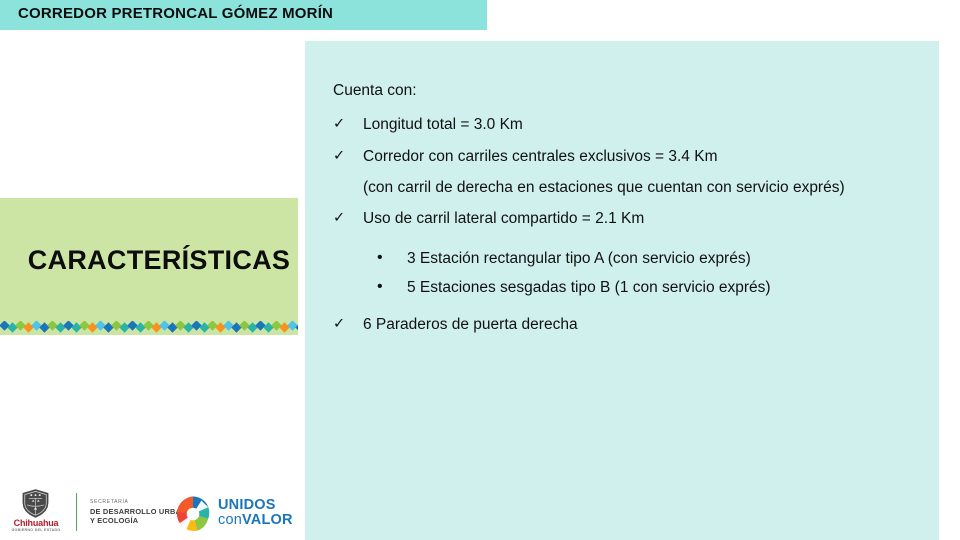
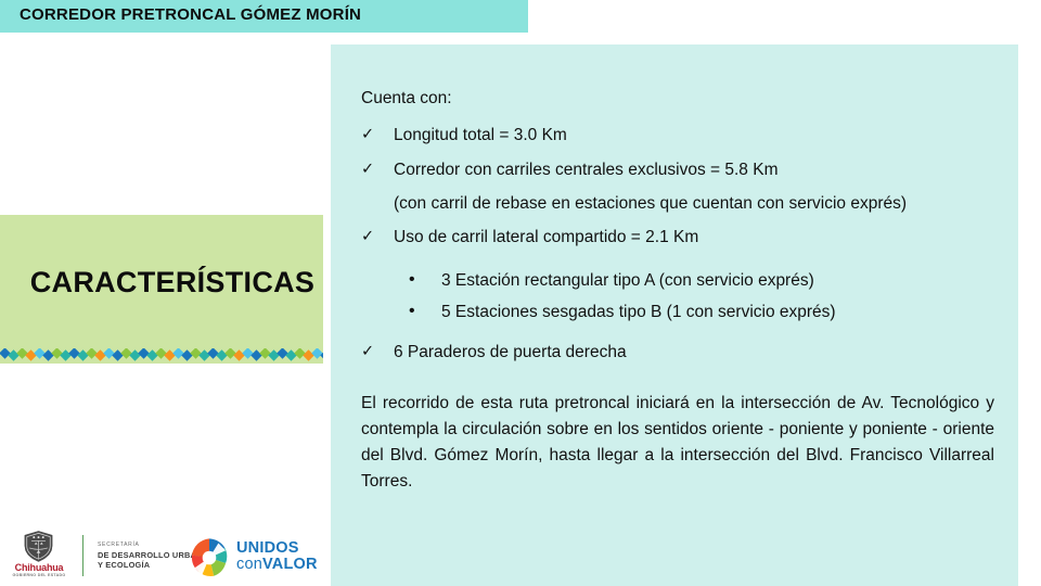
  CORREDOR PRETRONCAL GÓMEZ MORÍN
  CARACTERÍSTICAS
  Cuenta con:
  ✓
  Longitud total = 3.0 Km
  ✓
- Corredor con carriles centrales exclusivos = 3.4 Km
+ Corredor con carriles centrales exclusivos = 5.8 Km
- (con carril de derecha en estaciones que cuentan con servicio exprés)
+ (con carril de rebase en estaciones que cuentan con servicio exprés)
  ✓
  Uso de carril lateral compartido = 2.1 Km
  •
  3 Estación rectangular tipo A (con servicio exprés)
  •
  5 Estaciones sesgadas tipo B (1 con servicio exprés)
  ✓
  6 Paraderos de puerta derecha
+ El recorrido de esta ruta pretroncal iniciará en la intersección de Av. Tecnológico y contempla la circulación sobre en los sentidos oriente - poniente y poniente - oriente del Blvd. Gómez Morín, hasta llegar a la intersección del Blvd. Francisco Villarreal Torres.
  Chihuahua
  DE DESARROLLO URB
  Y ECOLOGÍA
  UNIDOS
  conVALOR
